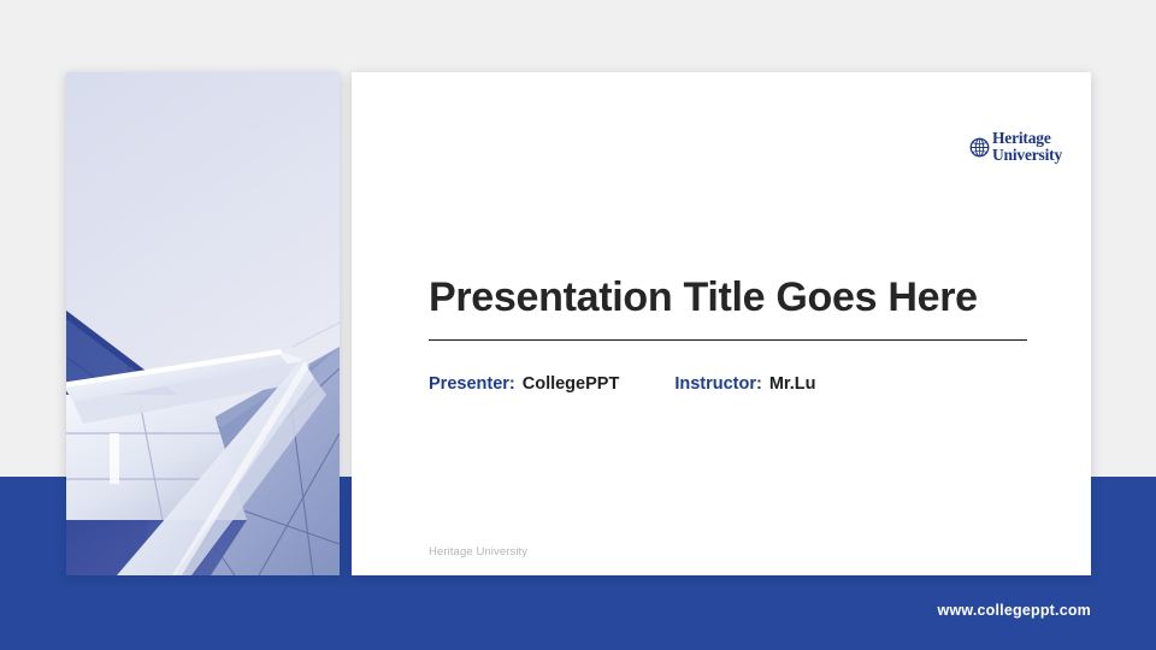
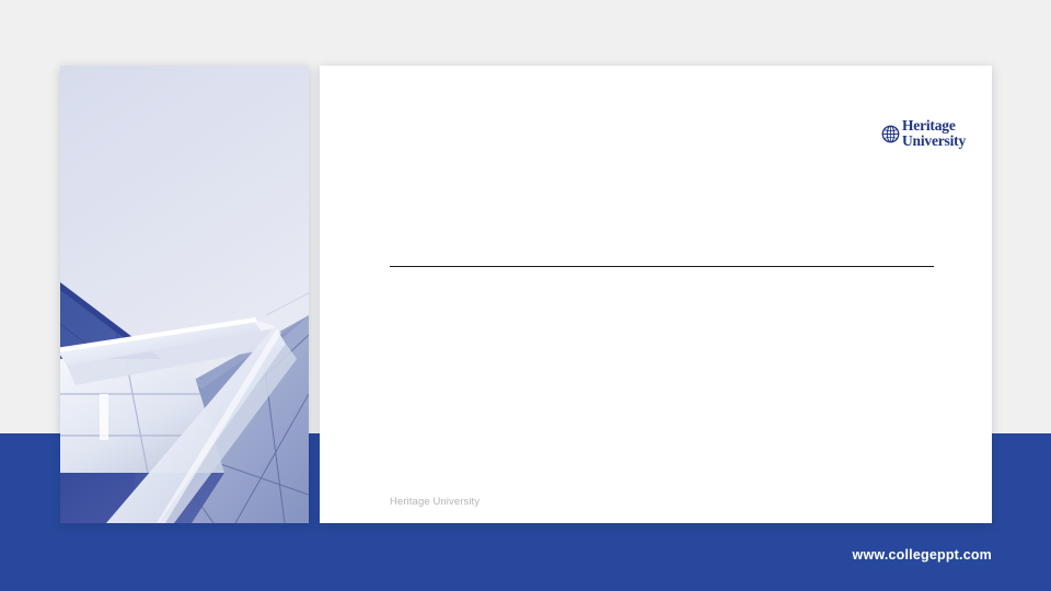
  www.collegeppt.com
  Heritage
  University
- Presentation Title Goes Here
- Presenter:
- CollegePPT
- Instructor:
- Mr.Lu
  Heritage University
